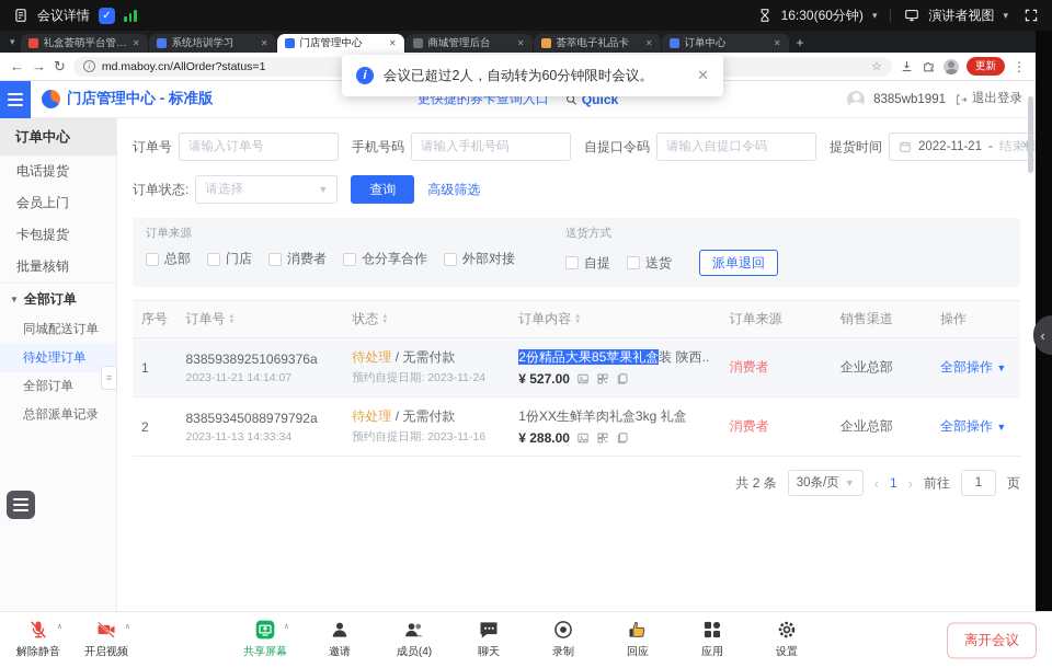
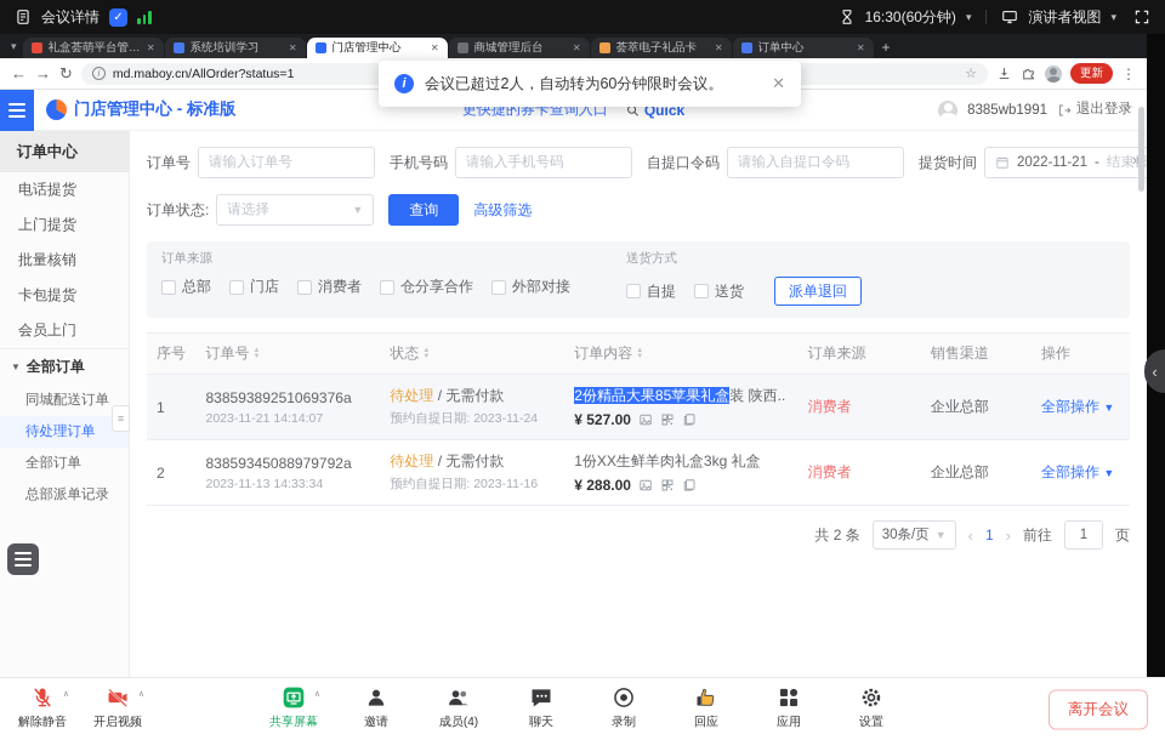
  会议详情
  ✓
  16:30(60分钟)
  ▾
  演讲者视图
  ▾
  ▾
  礼盒荟萌平台管理
  ✕
  系统培训学习
  ✕
  门店管理中心
  ✕
  商城管理后台
  ✕
  荟萃电子礼品卡
  ✕
  订单中心
  ✕
  +
  ←
  →
  ↻
  i
  md.maboy.cn/AllOrder?status=1
  ☆
  更新
  ⋮
  门店管理中心 - 标准版
  更快捷的券卡查询入口
  Quick
  8385wb1991
  退出登录
  订单中心
  电话提货
+ 上门提货
- 会员上门
+ 批量核销
  卡包提货
- 批量核销
+ 会员上门
  ▼
  全部订单
  同城配送订单
  待处理订单
  全部订单
  总部派单记录
  ≡
  »
  订单号
  请输入订单号
  手机号码
  请输入手机号码
  自提口令码
  请输入自提口令码
  提货时间
  2022-11-21
  -
  订单状态:
  请选择
  ▼
  查询
  高级筛选
  订单来源
  总部
  门店
  消费者
  仓分享合作
  外部对接
  送货方式
  自提
  送货
  派单退回
  序号	订单号	状态	订单内容	订单来源	销售渠道	操作
  1	83859389251069376a 2023-11-21 14:14:07	待处理 / 无需付款 预约自提日期: 2023-11-24	2份精品大果85苹果礼盒装 陕西.. ¥ 527.00	消费者	企业总部	全部操作 ▼
  2	83859345088979792a 2023-11-13 14:33:34	待处理 / 无需付款 预约自提日期: 2023-11-16	1份XX生鲜羊肉礼盒3kg 礼盒 ¥ 288.00	消费者	企业总部	全部操作 ▼
  共 2 条
  30条/页
  ▼
  ‹
  1
  ›
  前往
  1
  页
  i
  会议已超过2人，自动转为60分钟限时会议。
  ✕
  ‹
  解除静音
  开启视频
  共享屏幕
  邀请
  成员(4)
  聊天
  录制
  回应
  应用
  设置
  离开会议
